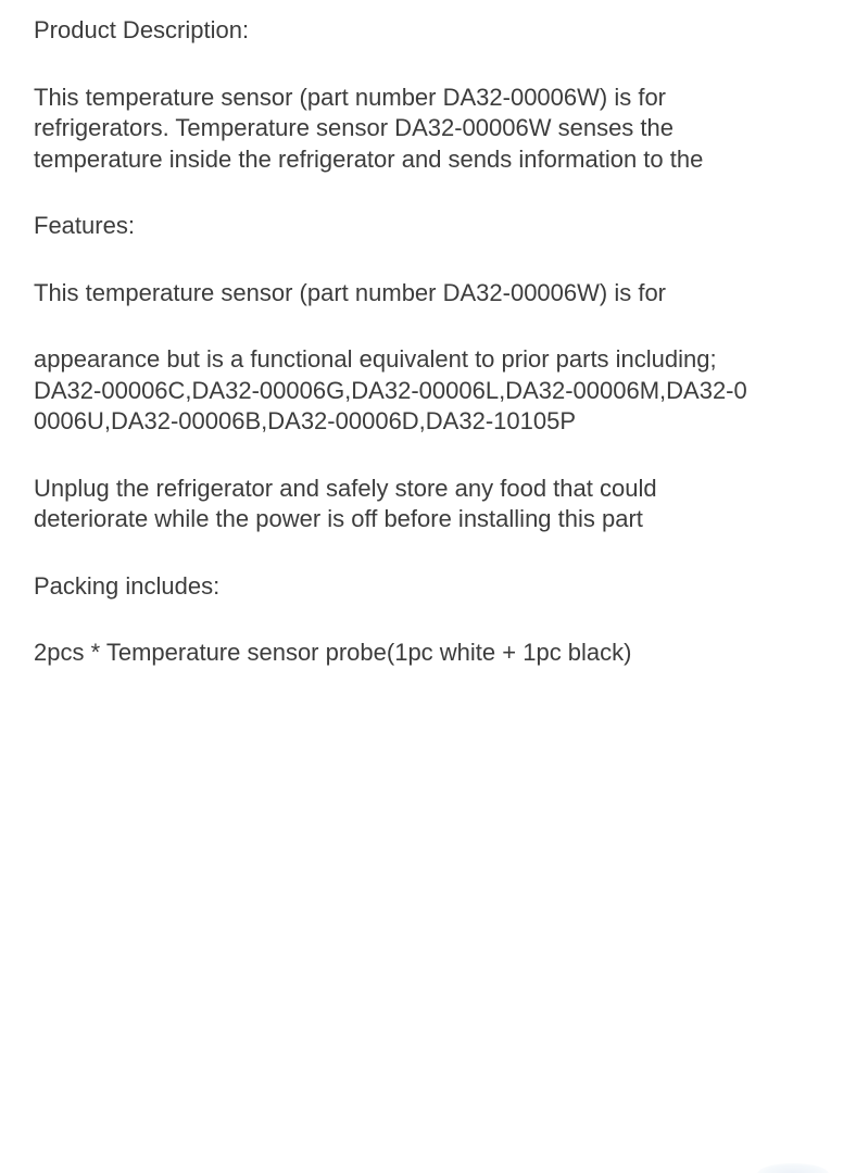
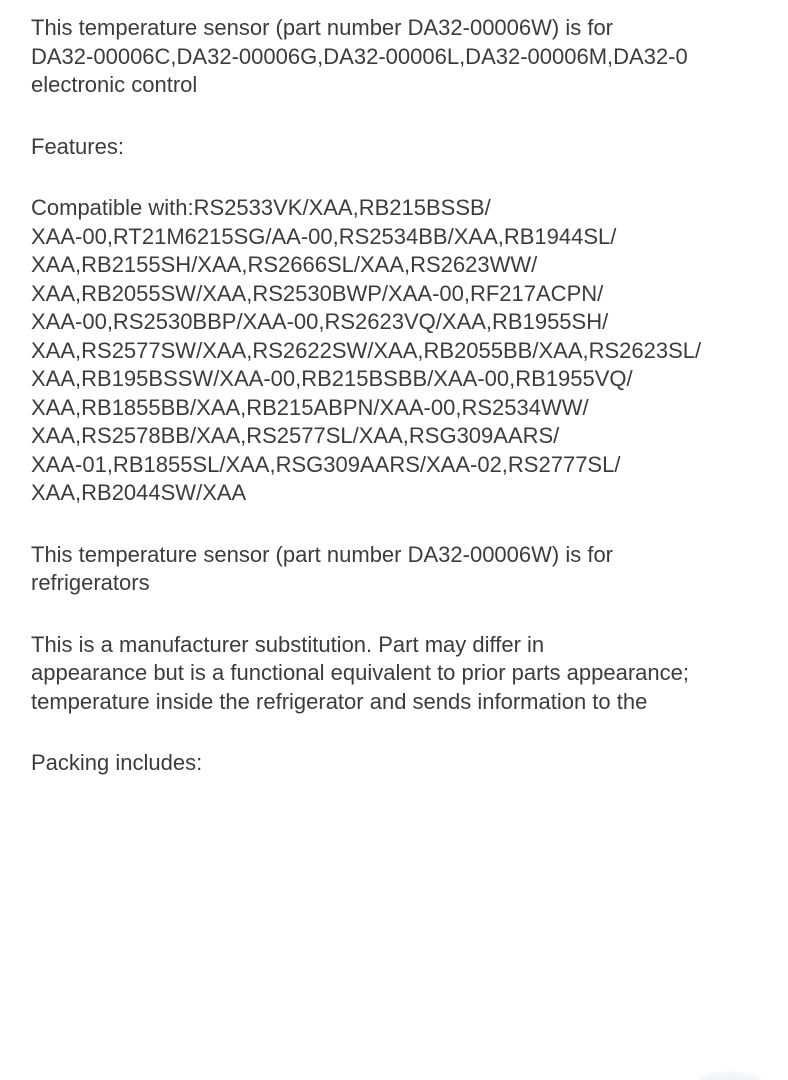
- Product Description:
  This temperature sensor (part number DA32-00006W) is for
- refrigerators. Temperature sensor DA32-00006W senses the
- temperature inside the refrigerator and sends information to the
+ DA32-00006C,DA32-00006G,DA32-00006L,DA32-00006M,DA32-0
+ electronic control
  Features:
+ Compatible with:RS2533VK/XAA,RB215BSSB/
+ XAA-00,RT21M6215SG/AA-00,RS2534BB/XAA,RB1944SL/
+ XAA,RB2155SH/XAA,RS2666SL/XAA,RS2623WW/
+ XAA,RB2055SW/XAA,RS2530BWP/XAA-00,RF217ACPN/
+ XAA-00,RS2530BBP/XAA-00,RS2623VQ/XAA,RB1955SH/
+ XAA,RS2577SW/XAA,RS2622SW/XAA,RB2055BB/XAA,RS2623SL/
+ XAA,RB195BSSW/XAA-00,RB215BSBB/XAA-00,RB1955VQ/
+ XAA,RB1855BB/XAA,RB215ABPN/XAA-00,RS2534WW/
+ XAA,RS2578BB/XAA,RS2577SL/XAA,RSG309AARS/
+ XAA-01,RB1855SL/XAA,RSG309AARS/XAA-02,RS2777SL/
+ XAA,RB2044SW/XAA
  This temperature sensor (part number DA32-00006W) is for
+ refrigerators
+ This is a manufacturer substitution. Part may differ in
- appearance but is a functional equivalent to prior parts including;
+ appearance but is a functional equivalent to prior parts appearance;
- DA32-00006C,DA32-00006G,DA32-00006L,DA32-00006M,DA32-0
+ temperature inside the refrigerator and sends information to the
- 0006U,DA32-00006B,DA32-00006D,DA32-10105P
- Unplug the refrigerator and safely store any food that could
- deteriorate while the power is off before installing this part
  Packing includes:
- 2pcs * Temperature sensor probe(1pc white + 1pc black)
